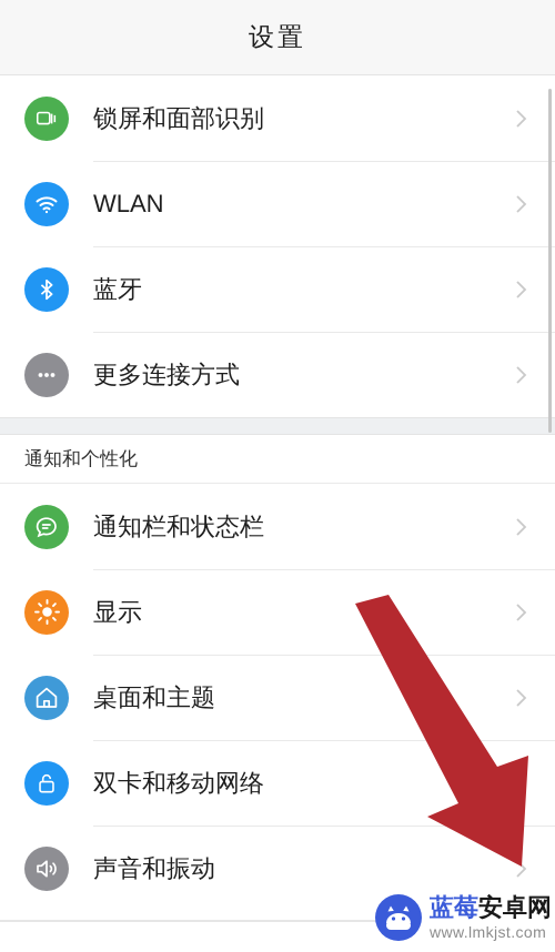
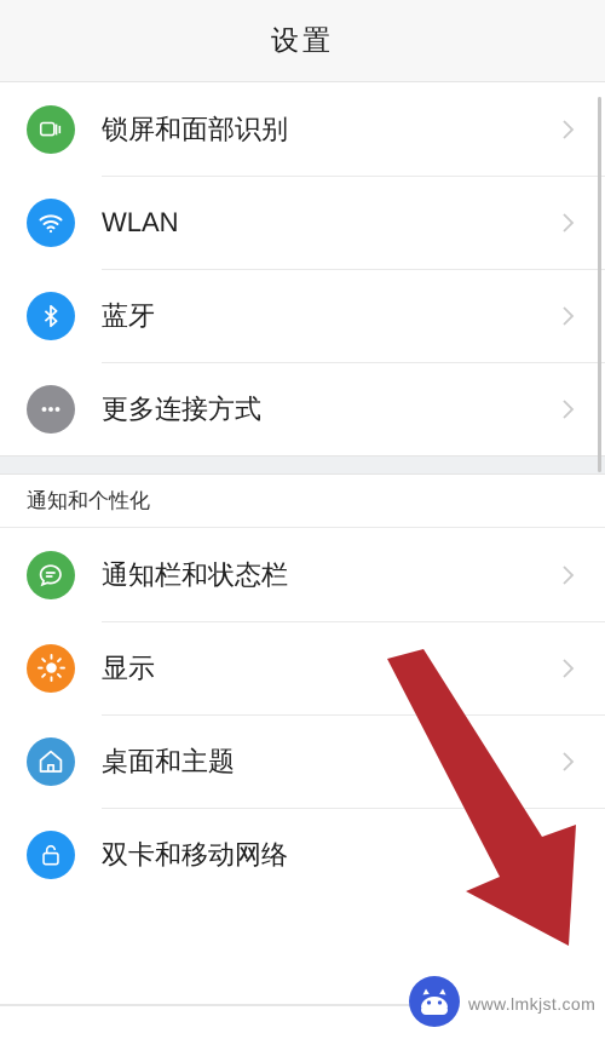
  设置
  锁屏和面部识别
  WLAN
  蓝牙
  更多连接方式
  通知和个性化
  通知栏和状态栏
  显示
  桌面和主题
  双卡和移动网络
- 声音和振动
- 蓝莓安卓网
  www.lmkjst.com
